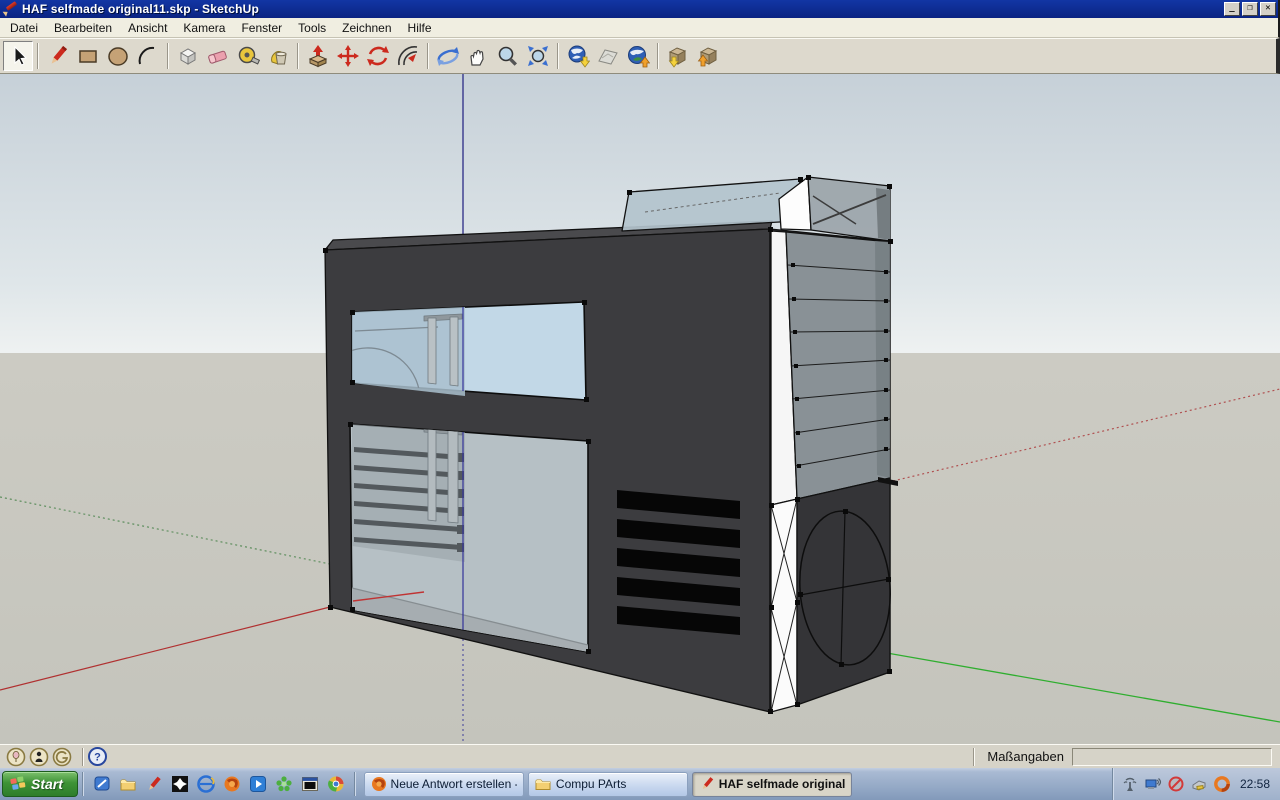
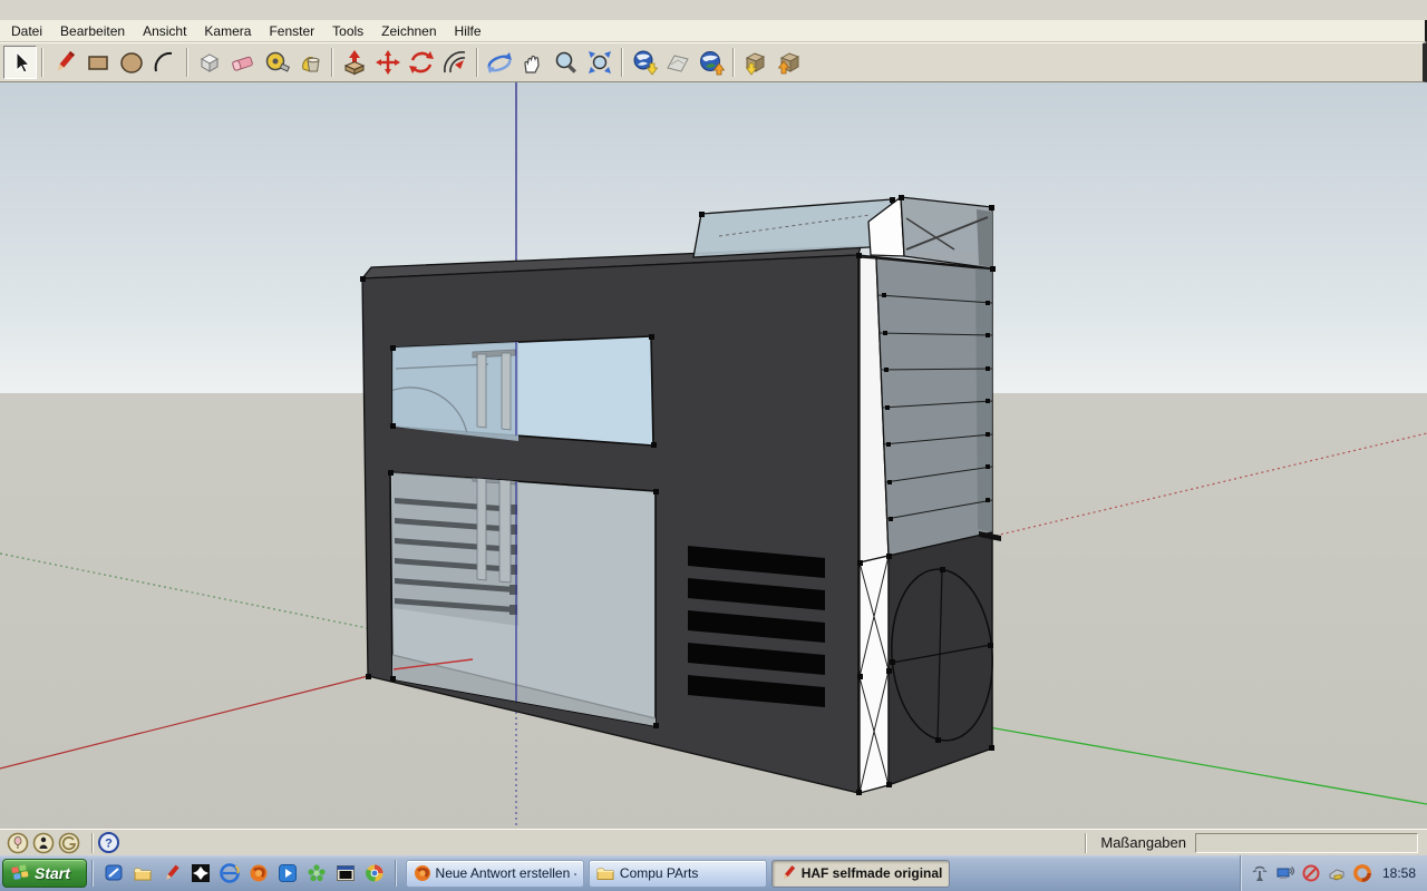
- HAF selfmade original11.skp - SketchUp
- _
- ❐
- ✕
  Datei
  Bearbeiten
  Ansicht
  Kamera
  Fenster
  Tools
  Zeichnen
  Hilfe
  ?
  Maßangaben
  Start
  Neue Antwort erstellen -
  Compu PArts
  HAF selfmade original
- 22:58
+ 18:58
